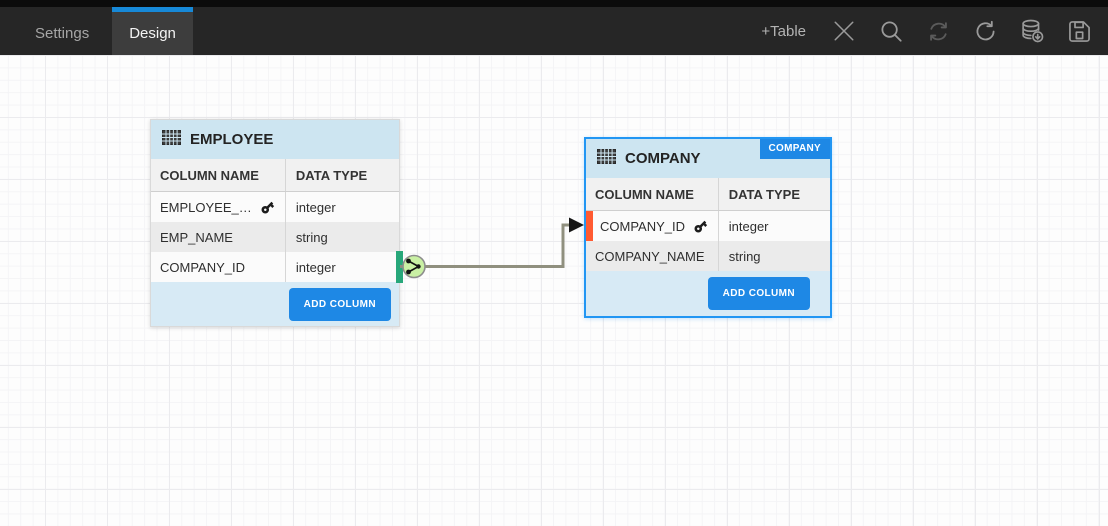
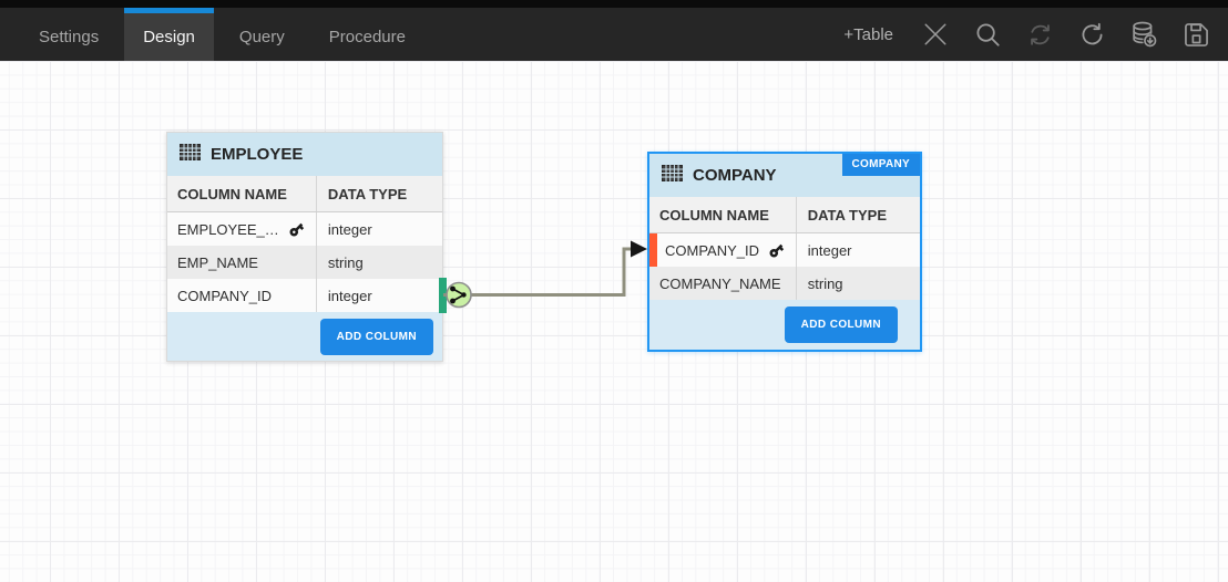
  Settings
  Design
+ Query
+ Procedure
  +Table
  EMPLOYEE
  COLUMN NAME
  DATA TYPE
  EMPLOYEE_…
  integer
  EMP_NAME
  string
  COMPANY_ID
  integer
  ADD COLUMN
  COMPANY
  COMPANY
  COLUMN NAME
  DATA TYPE
  COMPANY_ID
  integer
  COMPANY_NAME
  string
  ADD COLUMN
